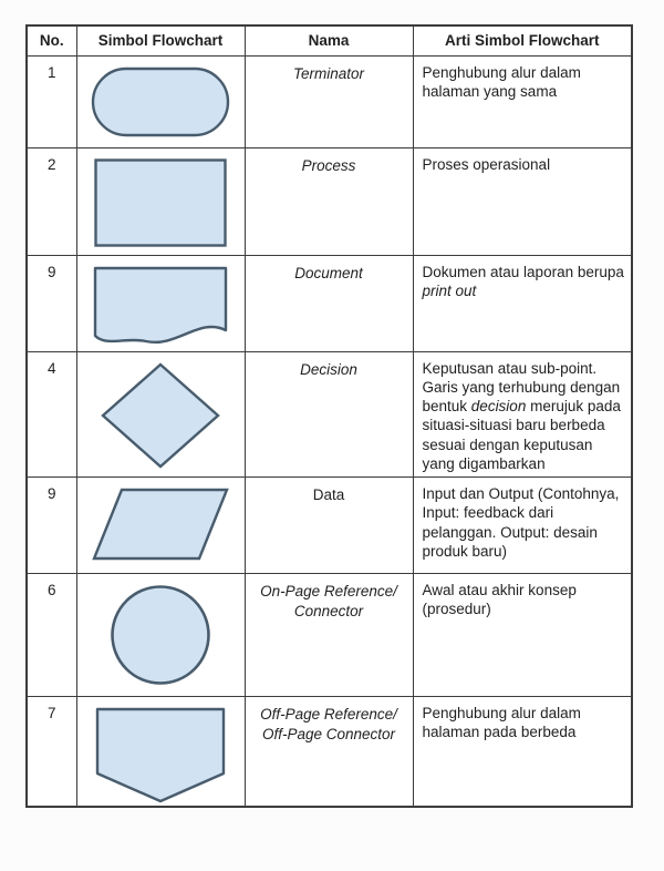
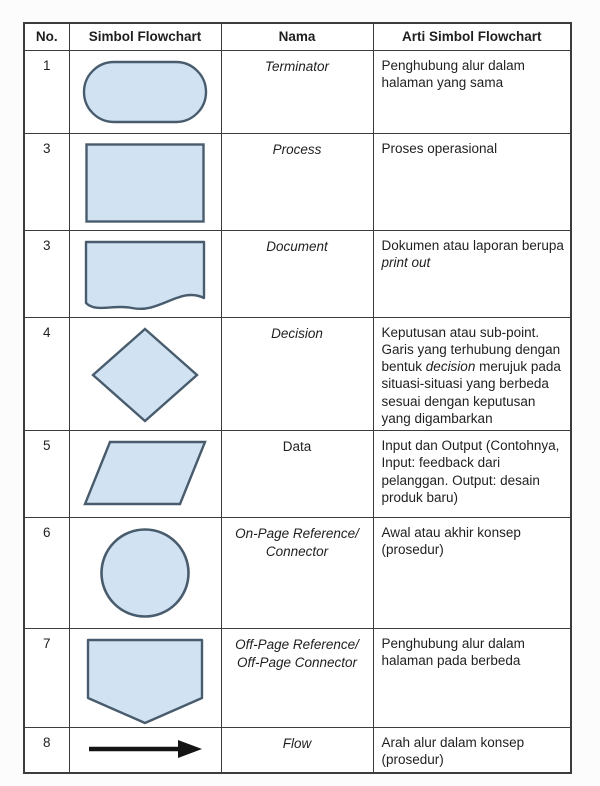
  No.	Simbol Flowchart	Nama	Arti Simbol Flowchart
  1		Terminator	Penghubung alur dalam halaman yang sama
- 2		Process	Proses operasional
+ 3		Process	Proses operasional
- 9		Document	Dokumen atau laporan berupa print out
+ 3		Document	Dokumen atau laporan berupa print out
- 4		Decision	Keputusan atau sub-point. Garis yang terhubung dengan bentuk decision merujuk pada situasi-situasi baru berbeda sesuai dengan keputusan yang digambarkan
+ 4		Decision	Keputusan atau sub-point. Garis yang terhubung dengan bentuk decision merujuk pada situasi-situasi yang berbeda sesuai dengan keputusan yang digambarkan
- 9		Data	Input dan Output (Contohnya, Input: feedback dari pelanggan. Output: desain produk baru)
+ 5		Data	Input dan Output (Contohnya, Input: feedback dari pelanggan. Output: desain produk baru)
  6		On-Page Reference/ Connector	Awal atau akhir konsep (prosedur)
  7		Off-Page Reference/ Off-Page Connector	Penghubung alur dalam halaman pada berbeda
+ 8		Flow	Arah alur dalam konsep (prosedur)
